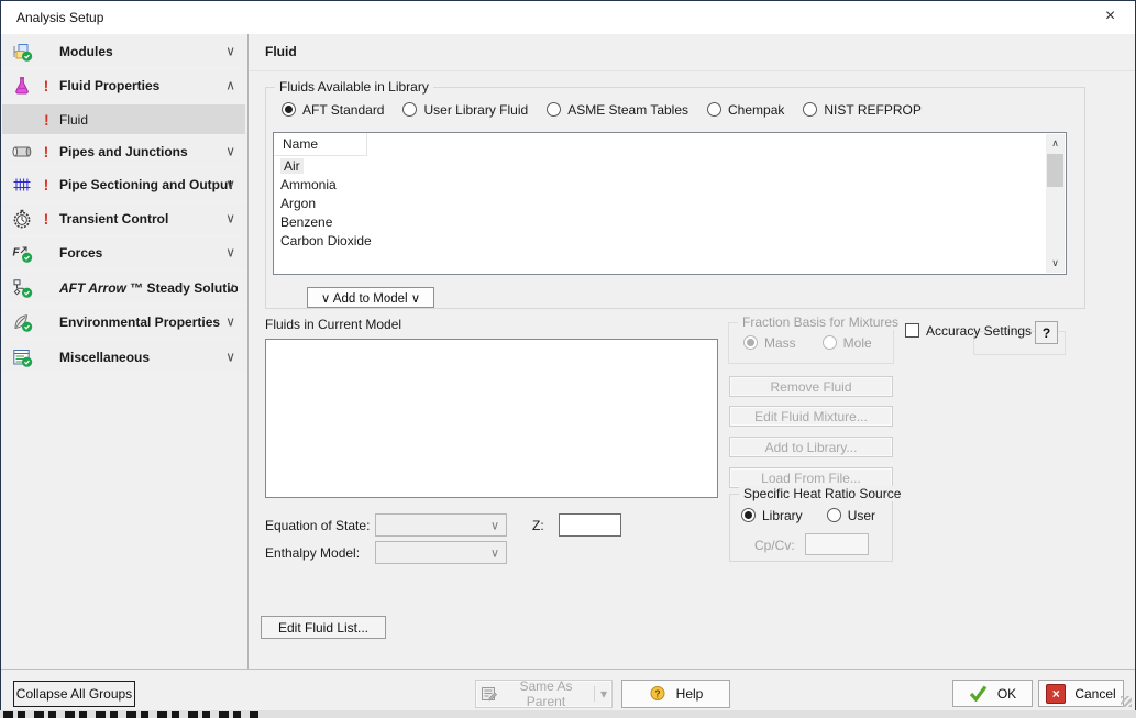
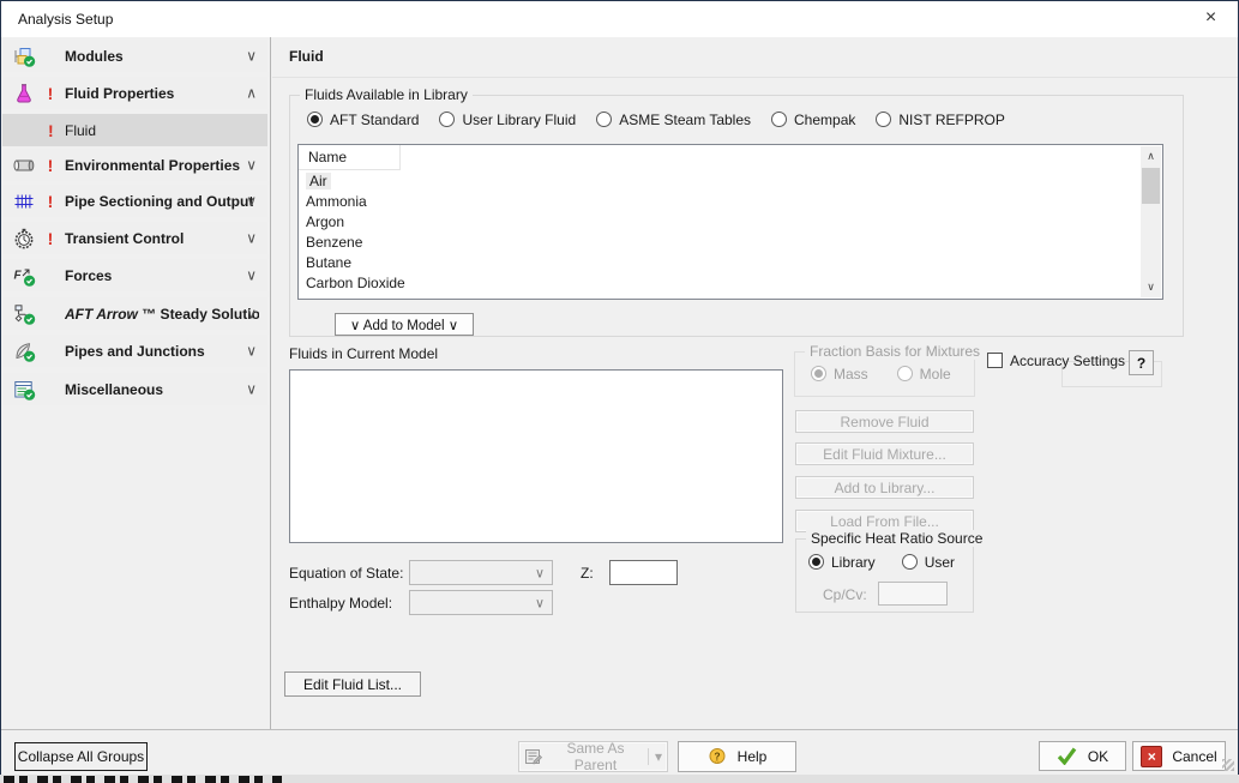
  Analysis Setup
  ×
  Modules
  ∨
  !
  Fluid Properties
  ∧
  !
  Fluid
  !
- Pipes and Junctions
+ Environmental Properties
  ∨
  !
  Pipe Sectioning and Output
  ∨
  !
  Transient Control
  ∨
  F
  Forces
  ∨
  AFT Arrow ™ Steady Solutio
  ∨
- Environmental Properties
+ Pipes and Junctions
  ∨
  Miscellaneous
  ∨
  Fluid
  Fluids Available in Library
  AFT Standard
  User Library Fluid
  ASME Steam Tables
  Chempak
  NIST REFPROP
  Name
  Air
  Ammonia
  Argon
  Benzene
+ Butane
  Carbon Dioxide
  ∧
  ∨
  ∨ Add to Model ∨
  Fluids in Current Model
  Fraction Basis for Mixtures
  Mass
  Mole
  Accuracy Settings
  ?
  Remove Fluid
  Edit Fluid Mixture...
  Add to Library...
  Load From File...
  Specific Heat Ratio Source
  Library
  User
  Cp/Cv:
  Equation of State:
  ∨
  Z:
  Enthalpy Model:
  ∨
  Edit Fluid List...
  Collapse All Groups
  Same As Parent
  ▾
  ?
  Help
  OK
  ×
  Cancel
